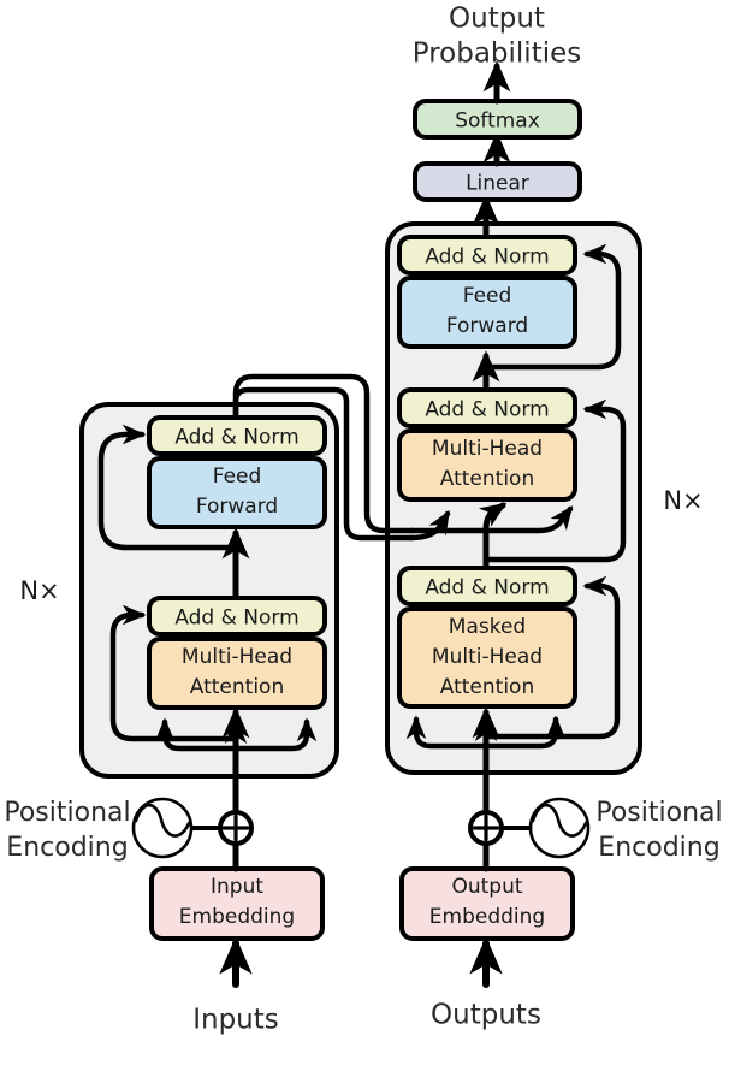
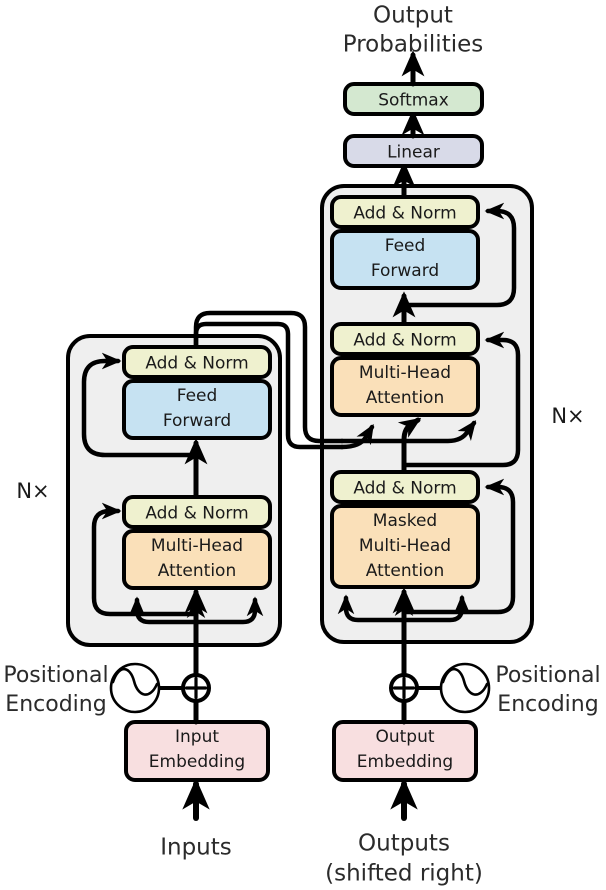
  Add & Norm
  Feed
  Forward
  Add & Norm
  Multi-Head
  Attention
  Add & Norm
  Feed
  Forward
  Add & Norm
  Multi-Head
  Attention
  Add & Norm
  Masked
  Multi-Head
  Attention
  Linear
  Softmax
  Output
  Probabilities
  Input
  Embedding
  Inputs
  Output
  Embedding
  Outputs
+ (shifted right)
  Positional
  Encoding
  Positional
  Encoding
  N×
  N×
